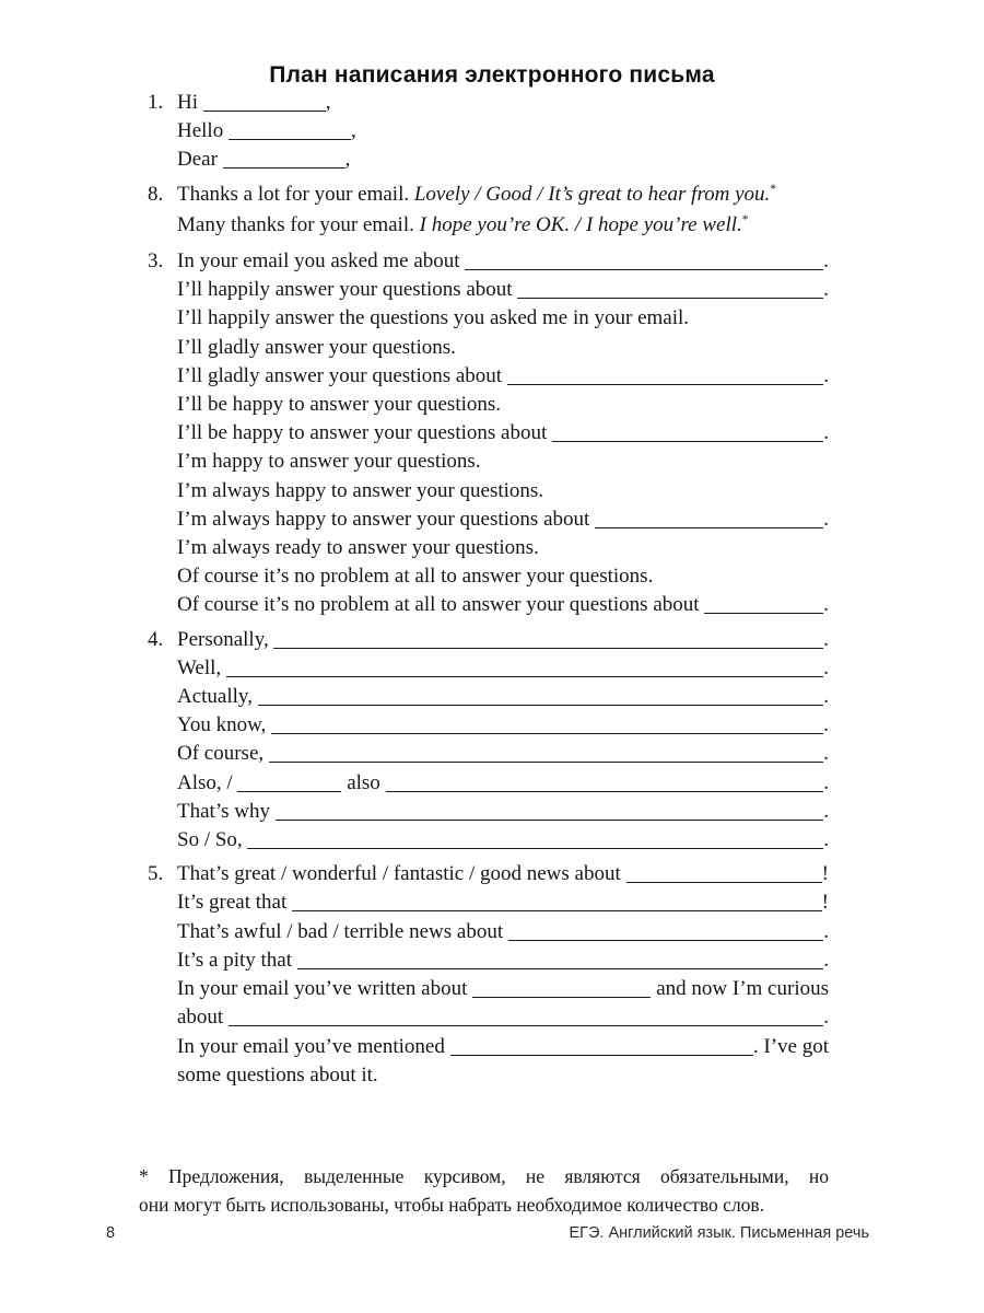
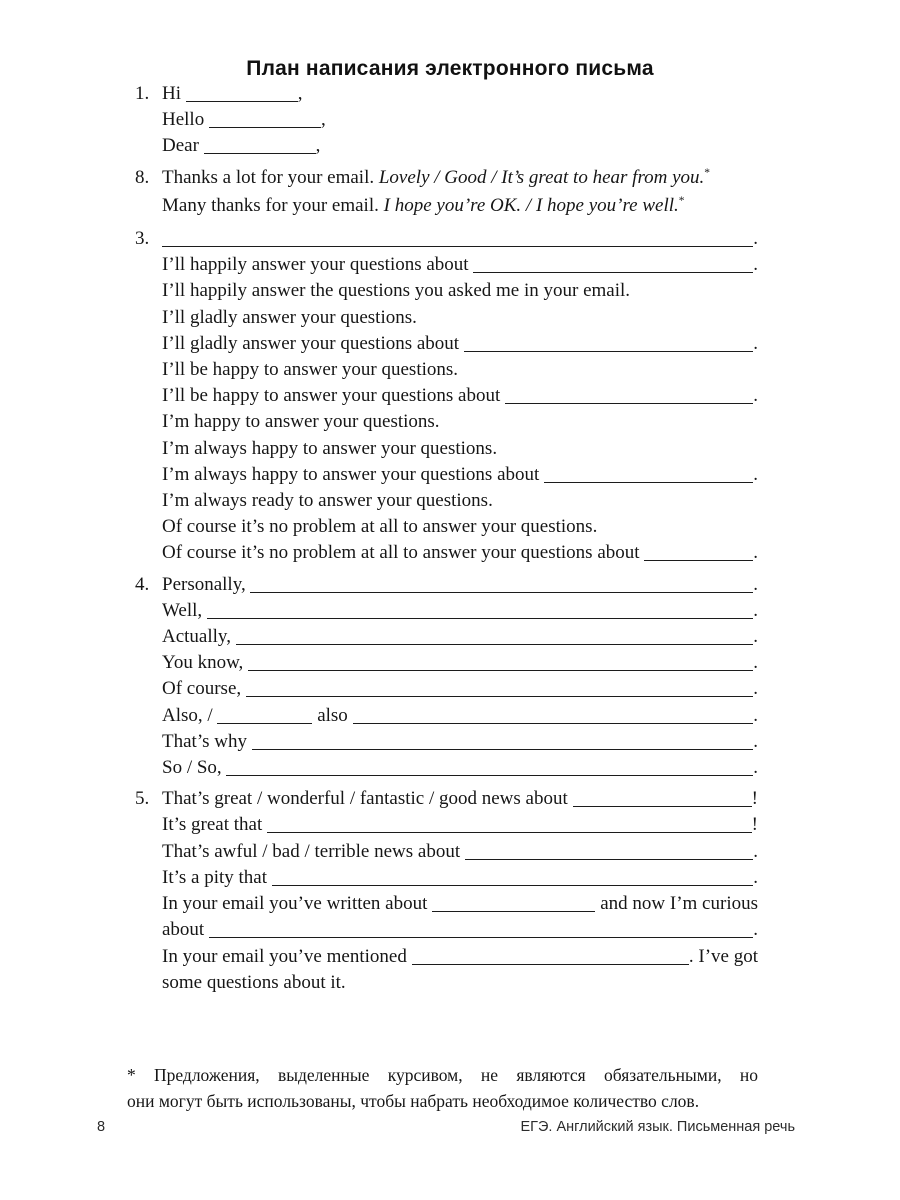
  План написания электронного письма
  1.
  Hi ,
  Hello ,
  Dear ,
  8.
  Thanks a lot for your email. Lovely / Good / It’s great to hear from you.*
  Many thanks for your email. I hope you’re OK. / I hope you’re well.*
  3.
- In your email you asked me about
  .
  I’ll happily answer your questions about
  .
  I’ll happily answer the questions you asked me in your email.
  I’ll gladly answer your questions.
  I’ll gladly answer your questions about
  .
  I’ll be happy to answer your questions.
  I’ll be happy to answer your questions about
  .
  I’m happy to answer your questions.
  I’m always happy to answer your questions.
  I’m always happy to answer your questions about
  .
  I’m always ready to answer your questions.
  Of course it’s no problem at all to answer your questions.
  Of course it’s no problem at all to answer your questions about
  .
  4.
  Personally,
  .
  Well,
  .
  Actually,
  .
  You know,
  .
  Of course,
  .
  Also, /
  also
  .
  That’s why
  .
  So / So,
  .
  5.
  That’s great / wonderful / fantastic / good news about
  !
  It’s great that
  !
  That’s awful / bad / terrible news about
  .
  It’s a pity that
  .
  In your email you’ve written about
  and now I’m curious
  about
  .
  In your email you’ve mentioned
  . I’ve got
  some questions about it.
  *
  Предложения, выделенные курсивом, не являются обязательными, но
  они могут быть использованы, чтобы набрать необходимое количество слов.
  8
  ЕГЭ. Английский язык. Письменная речь
